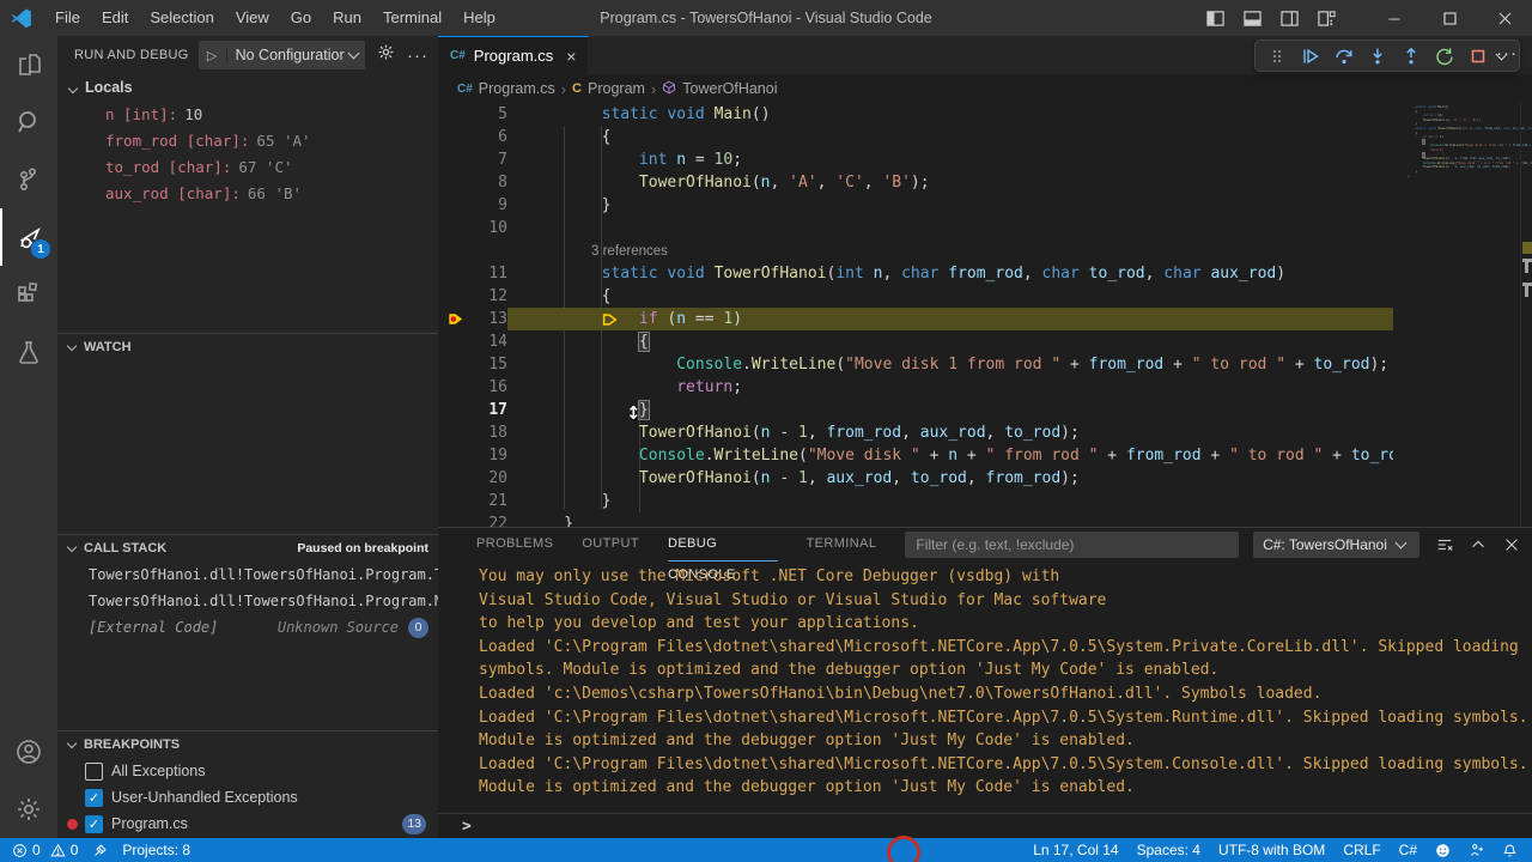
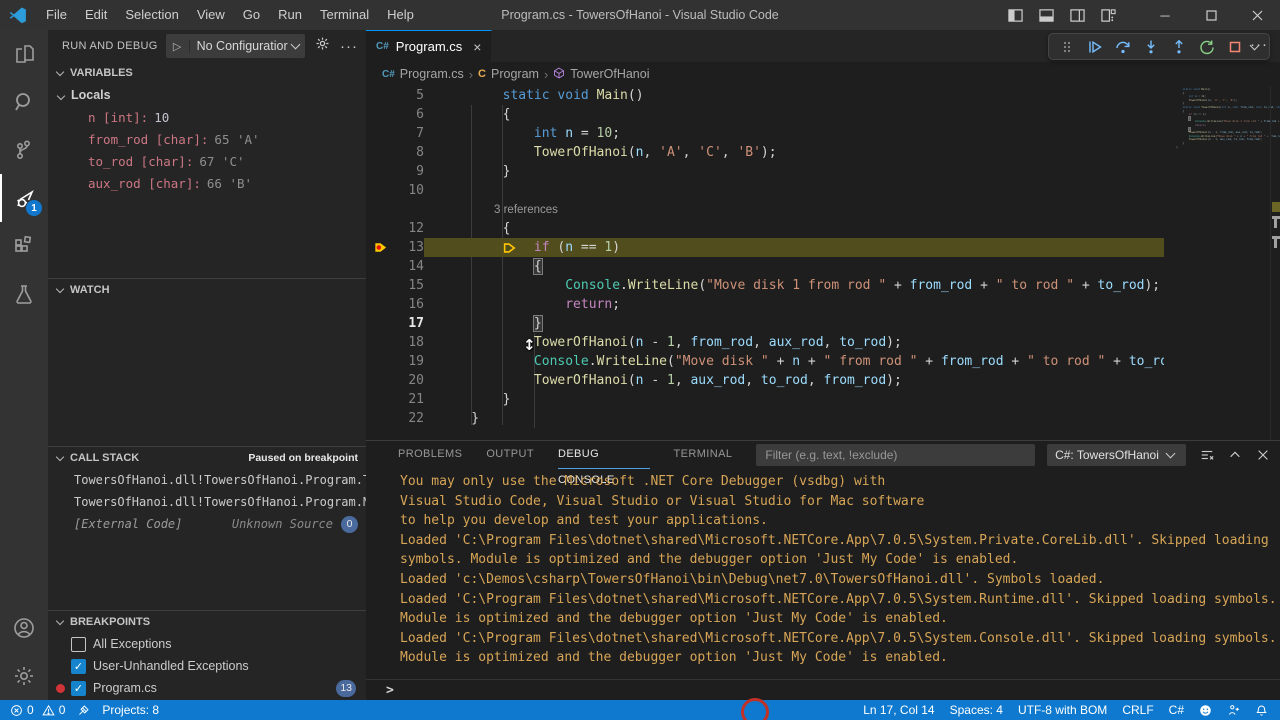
  File
  Edit
  Selection
  View
  Go
  Run
  Terminal
  Help
  Program.cs - TowersOfHanoi - Visual Studio Code
  ─
  1
  RUN AND DEBUG
  ▷
  No Configuratior
  ···
+ VARIABLES
  Locals
  n [int]:
  10
  from_rod [char]:
  65 'A'
  to_rod [char]:
  67 'C'
  aux_rod [char]:
  66 'B'
  WATCH
  CALL STACK
  Paused on breakpoint
  TowersOfHanoi.dll!TowersOfHanoi.Program.
  TowersOfHanoi.dll!TowersOfHanoi.Program.
  [External Code]
  Unknown Source
  0
  BREAKPOINTS
  All Exceptions
  ✓
  User-Unhandled Exceptions
  ✓
  Program.cs
  13
  C#
  Program.cs
  ×
  ···
  C#
  Program.cs
  ›
  C
  Program
  ›
  TowerOfHanoi
  5
  static void Main()
  6
  {
  7
  int n = 10;
  8
  TowerOfHanoi(n, 'A', 'C', 'B');
  9
  }
  10
  3 references
- 11
- static void TowerOfHanoi(int n, char from_rod, char to_rod, char aux_rod)
  12
  {
  13
  if (n == 1)
  14
  {
  15
  Console.WriteLine("Move disk 1 from rod " + from_rod + " to rod " + to_rod);
  16
  return;
  17
  }
  18
  TowerOfHanoi(n - 1, from_rod, aux_rod, to_rod);
  19
  Console.WriteLine("Move disk " + n + " from rod " + from_rod + " to rod " + to_r
  20
  TowerOfHanoi(n - 1, aux_rod, to_rod, from_rod);
  21
  }
  22
  }
  ↕
  PROBLEMS
  OUTPUT
  DEBUG CONSOLE
  TERMINAL
  Filter (e.g. text, !exclude)
  C#: TowersOfHanoi
  You may only use the Microsoft .NET Core Debugger (vsdbg) with
  Visual Studio Code, Visual Studio or Visual Studio for Mac software
  to help you develop and test your applications.
  Loaded 'C:\Program Files\dotnet\shared\Microsoft.NETCore.App\7.0.5\System.Private.CoreLib.dll'. Skipped loading
  symbols. Module is optimized and the debugger option 'Just My Code' is enabled.
  Loaded 'c:\Demos\csharp\TowersOfHanoi\bin\Debug\net7.0\TowersOfHanoi.dll'. Symbols loaded.
  Loaded 'C:\Program Files\dotnet\shared\Microsoft.NETCore.App\7.0.5\System.Runtime.dll'. Skipped loading symbols.
  Module is optimized and the debugger option 'Just My Code' is enabled.
  Loaded 'C:\Program Files\dotnet\shared\Microsoft.NETCore.App\7.0.5\System.Console.dll'. Skipped loading symbols.
  Module is optimized and the debugger option 'Just My Code' is enabled.
  >
  0
  0
  Projects: 8
  Ln 17, Col 14
  Spaces: 4
  UTF-8 with BOM
  CRLF
  C#
